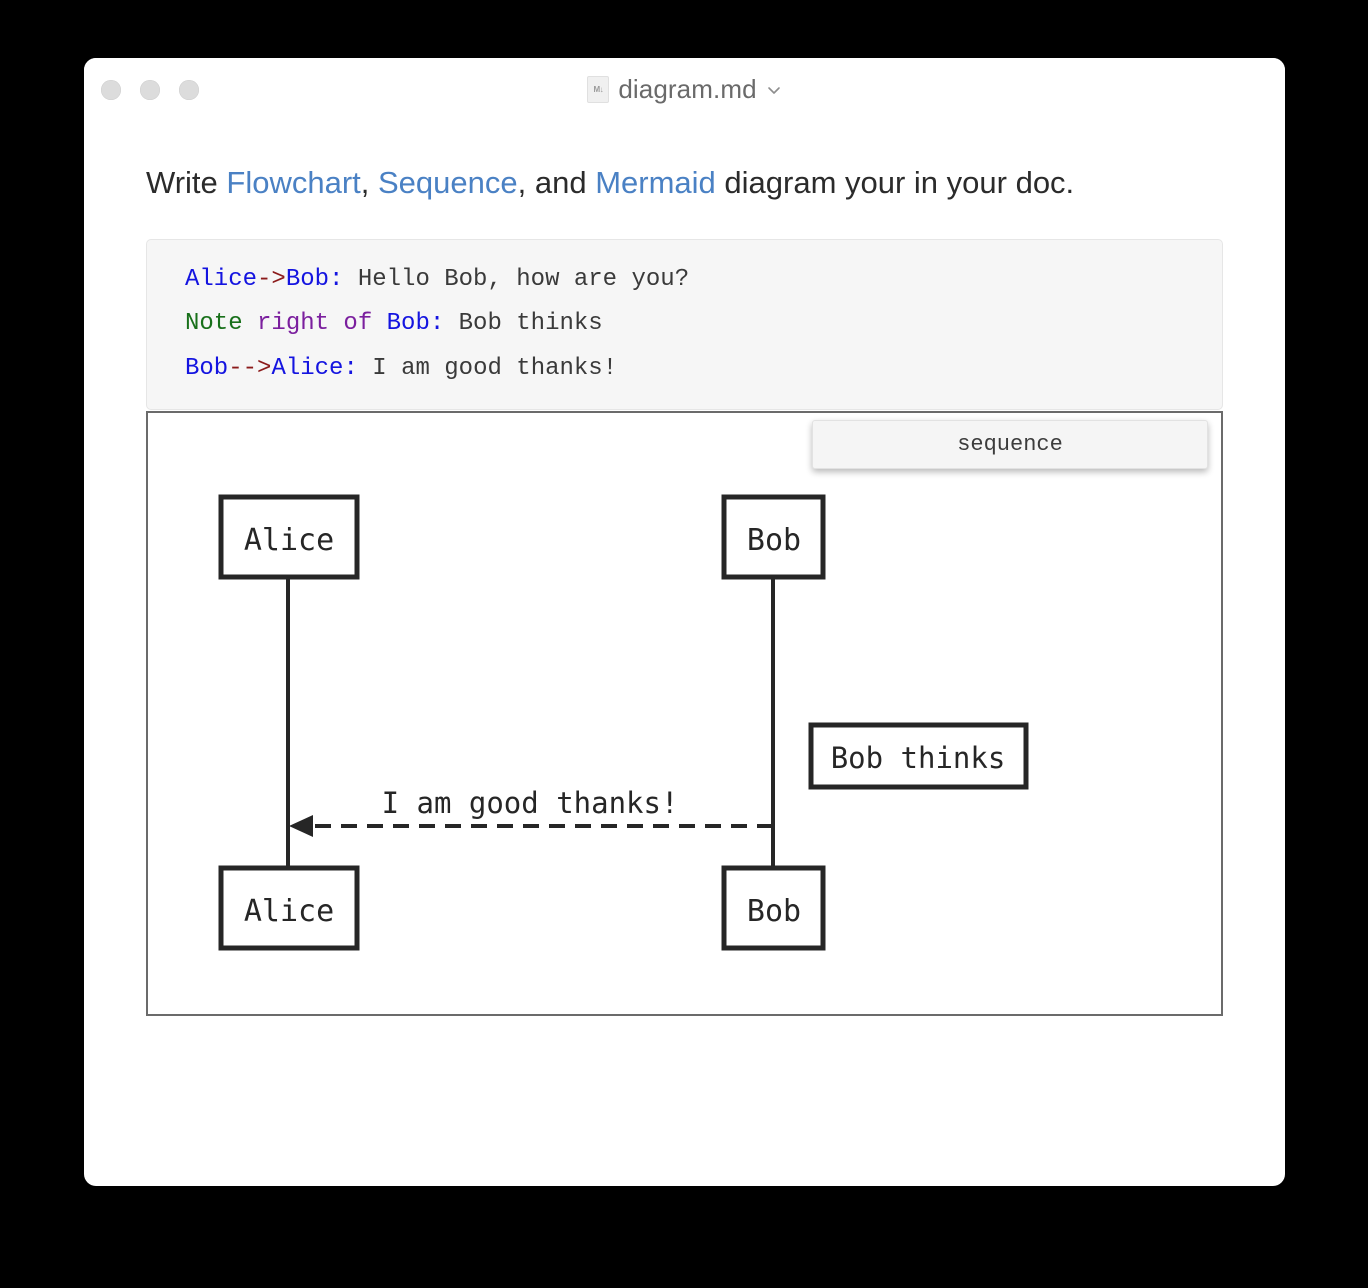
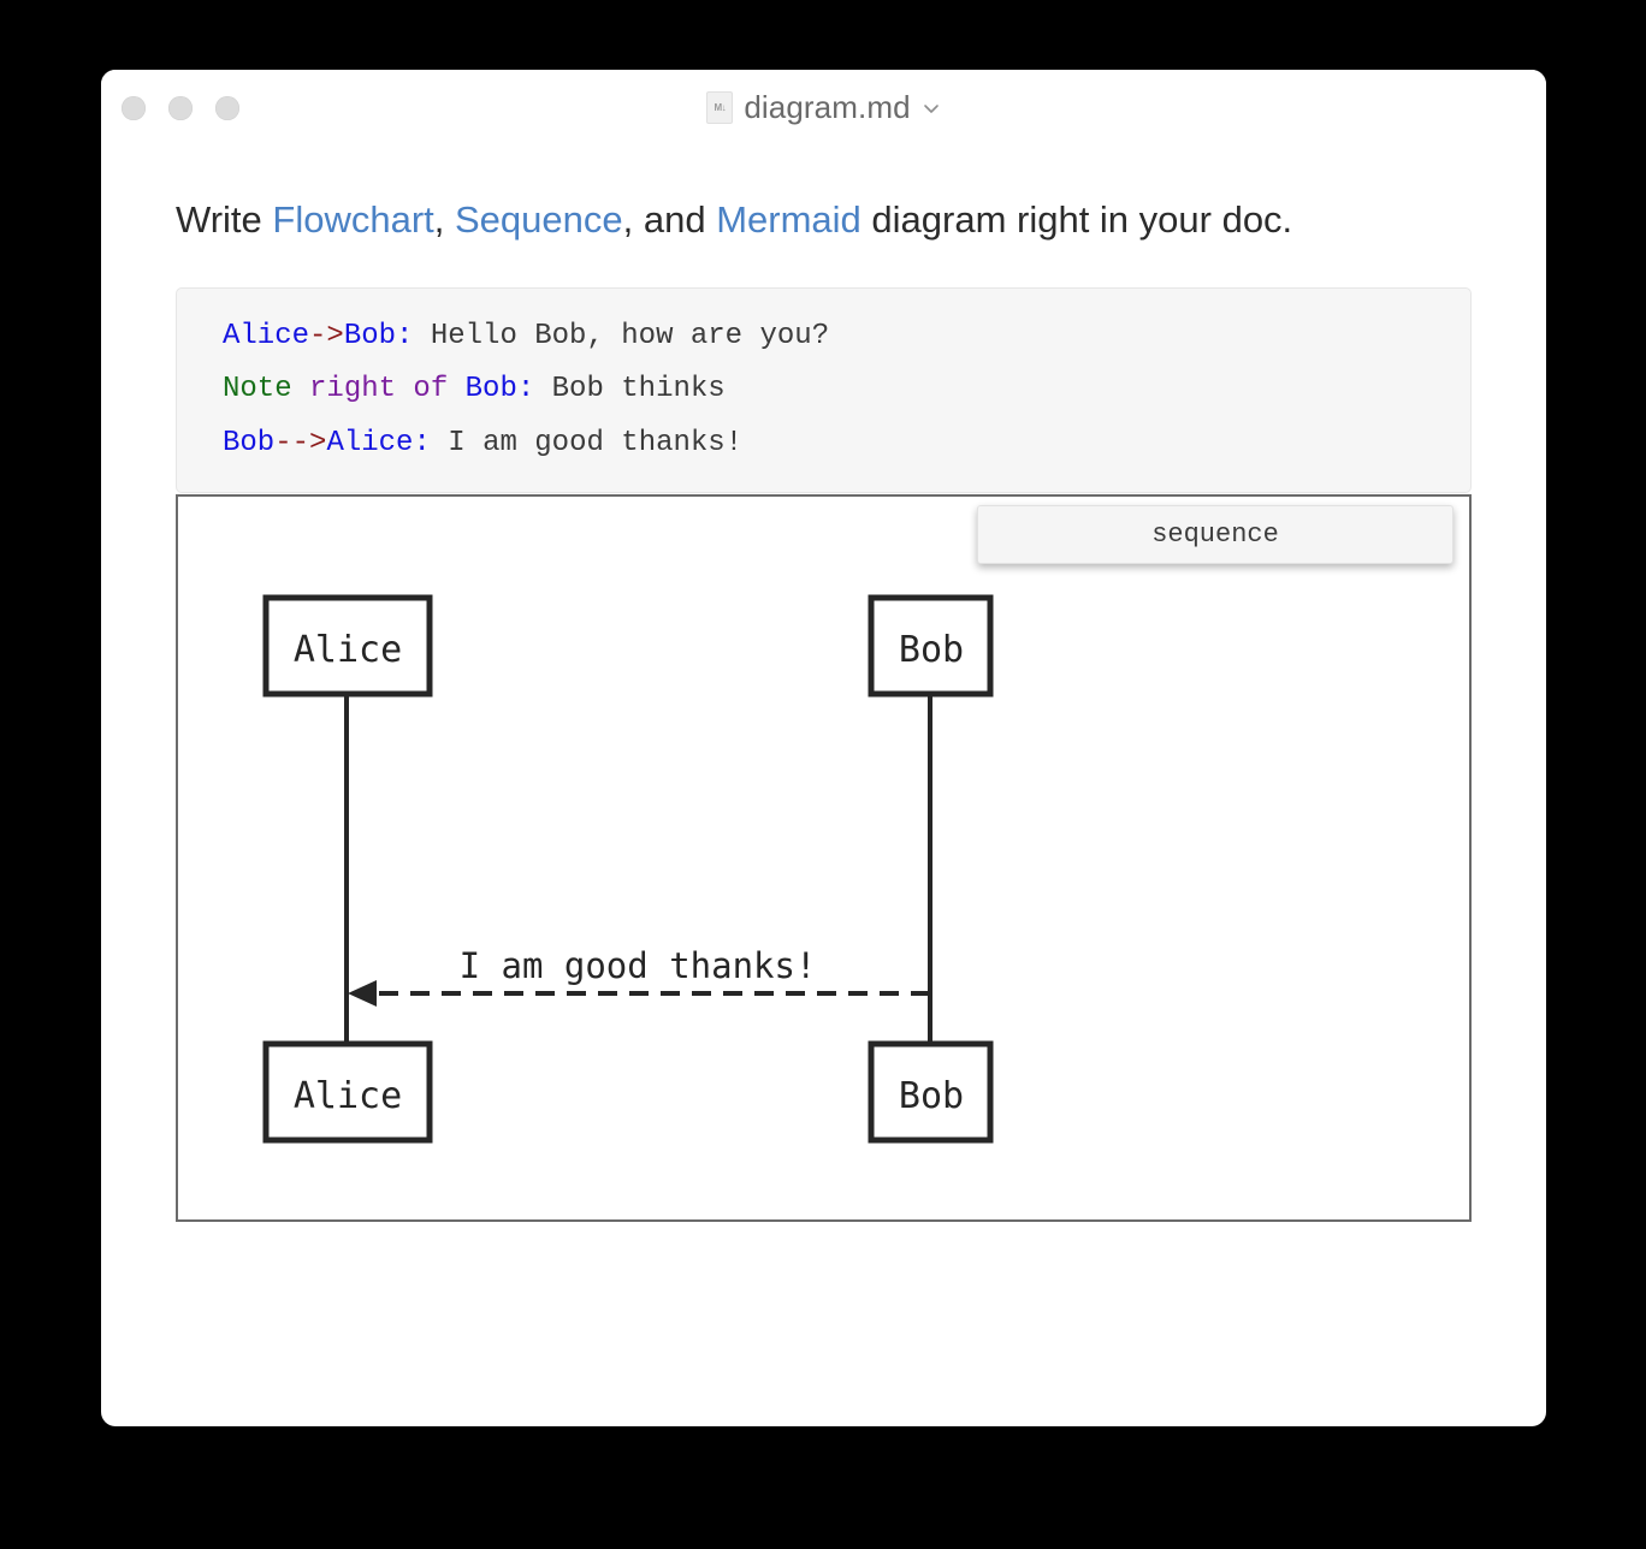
  M↓
  diagram.md
- Write Flowchart, Sequence, and Mermaid diagram your in your doc.
+ Write Flowchart, Sequence, and Mermaid diagram right in your doc.
  Alice->Bob: Hello Bob, how are you?
  Note right of Bob: Bob thinks
  Bob-->Alice: I am good thanks!
  sequence
  Alice
  Bob
- Bob thinks
  I am good thanks!
  Alice
  Bob
